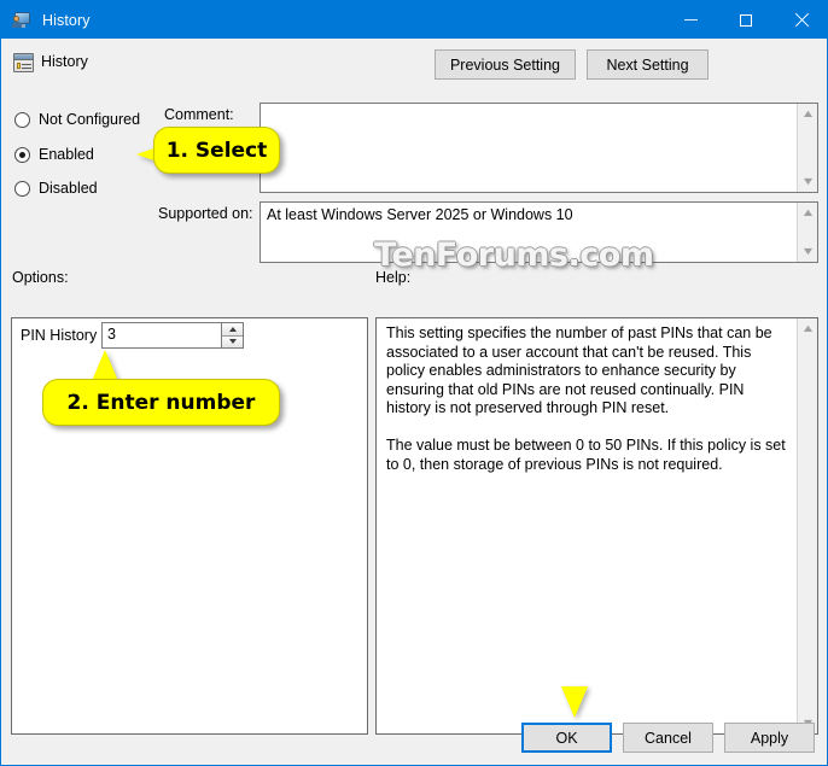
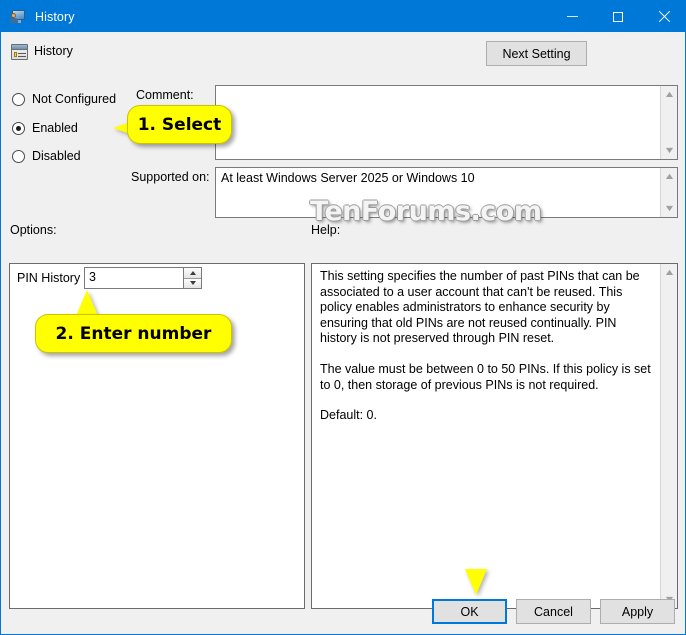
  History
  History
- Previous Setting
  Next Setting
  Not Configured
  Enabled
  Disabled
  Comment:
  ▲
  ▼
  Supported on:
  At least Windows Server 2025 or Windows 10
  ▲
  ▼
  TenForums.com
  Options:
  Help:
  PIN History
  3
  This setting specifies the number of past PINs that can be associated to a user account that can't be reused. This policy enables administrators to enhance security by ensuring that old PINs are not reused continually. PIN history is not preserved through PIN reset.
  The value must be between 0 to 50 PINs. If this policy is set to 0, then storage of previous PINs is not required.
+ Default: 0.
  ▲
  OK
  Cancel
  Apply
  1. Select
  2. Enter number
